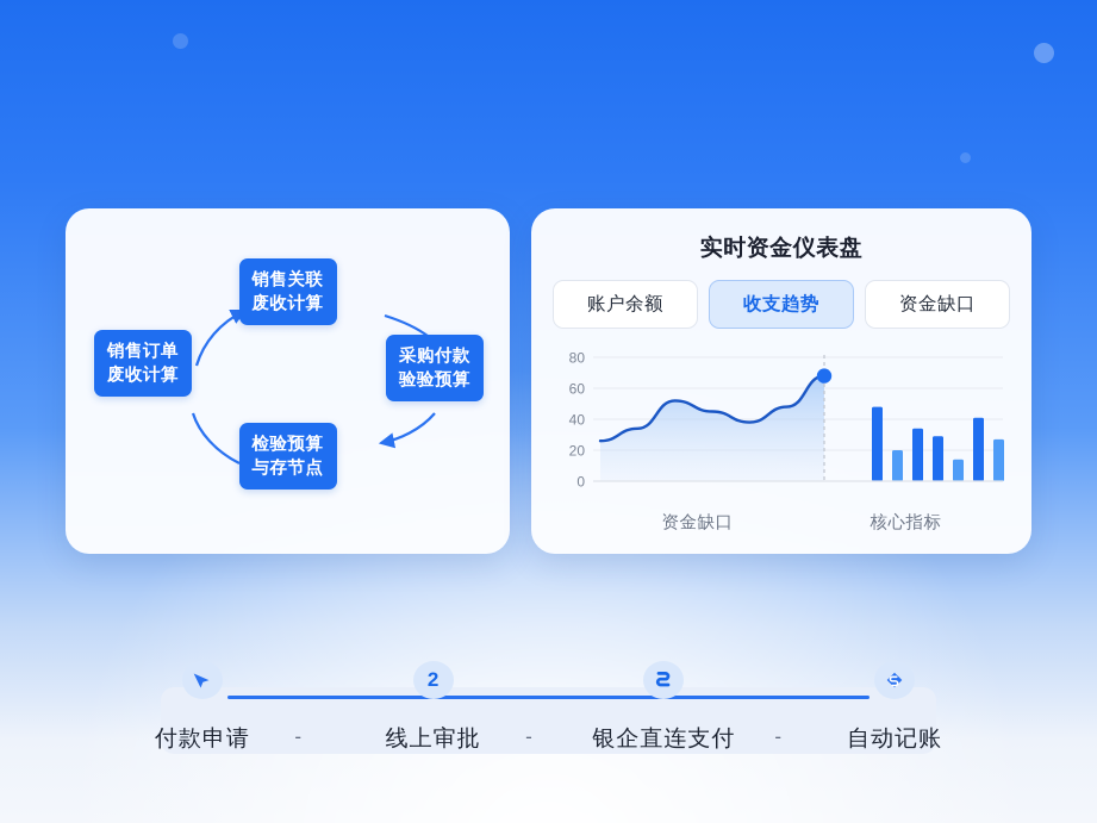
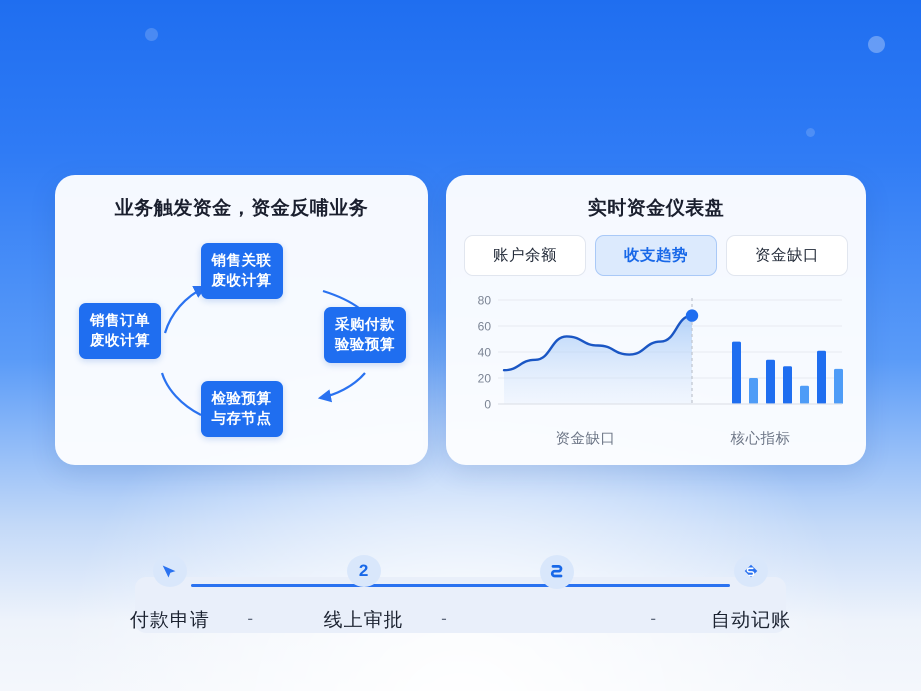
+ 业务触发资金，资金反哺业务
  销售关联
  废收计算
  采购付款
  验验预算
  检验预算
  与存节点
  销售订单
  废收计算
  实时资金仪表盘
  账户余额
  收支趋势
  资金缺口
  0
  20
  40
  60
  80
  资金缺口
  核心指标
  付款申请
  2
  线上审批
- 银企直连支付
  自动记账
  -
  -
  -
